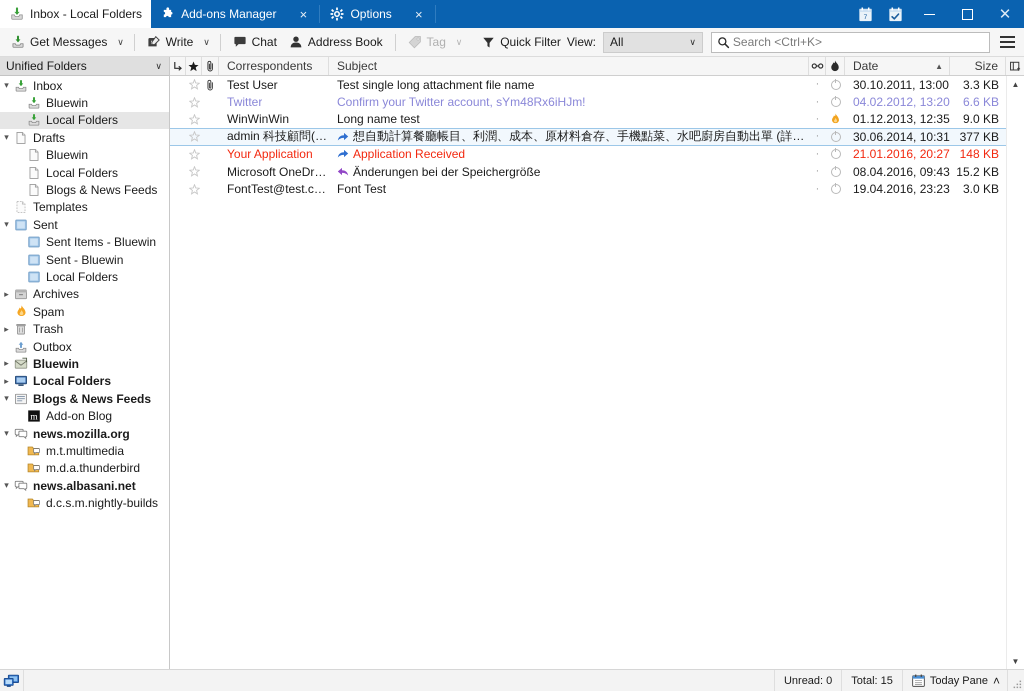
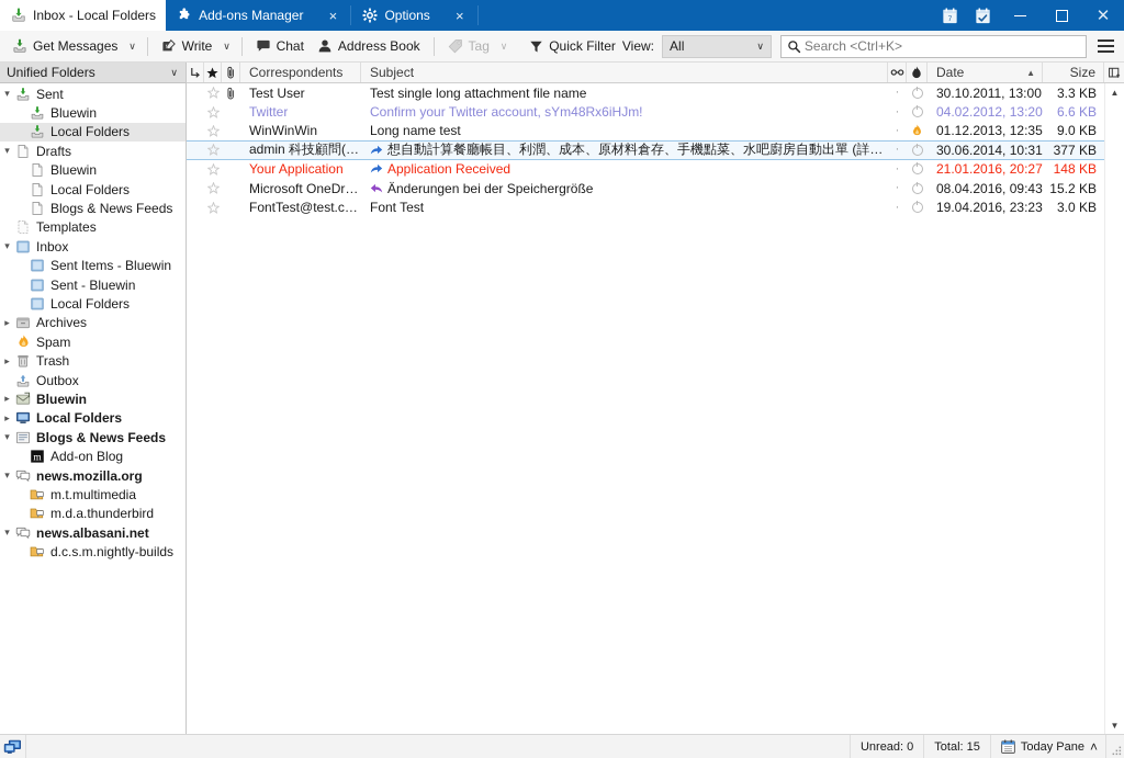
  Inbox - Local Folders
  Add-ons Manager
  ×
  Options
  ×
  ✕
  Get Messages
  ∨
  Write
  ∨
  Chat
  Address Book
  Tag
  ∨
  Quick Filter
  View:
  All
  ∨
  Search <Ctrl+K>
  Unified Folders
  ∨
  ▾
- Inbox
+ Sent
  Bluewin
  Local Folders
  ▾
  Drafts
  Bluewin
  Local Folders
  Blogs & News Feeds
  Templates
  ▾
- Sent
+ Inbox
  Sent Items - Bluewin
  Sent - Bluewin
  Local Folders
  ▸
  Archives
  Spam
  ▸
  Trash
  Outbox
  ▸
  Bluewin
  ▸
  Local Folders
  ▾
  Blogs & News Feeds
  m
  Add-on Blog
  ▾
  news.mozilla.org
  m.t.multimedia
  m.d.a.thunderbird
  ▾
  news.albasani.net
  d.c.s.m.nightly-builds
  Correspondents
  Subject
  Date
  ▲
  Size
  Test User
  Test single long attachment file name
  ·
  30.10.2011, 13:00
  3.3 KB
  Twitter
  Confirm your Twitter account, sYm48Rx6iHJm!
  ·
  04.02.2012, 13:20
  6.6 KB
  WinWinWin
  Long name test
  ·
  01.12.2013, 12:35
  9.0 KB
  admin 科技顧問(香.
  想自動計算餐廳帳目、利潤、成本、原材料倉存、手機點菜、水吧廚房自動出單 (詳細
  ·
  30.06.2014, 10:31
  377 KB
  Your Application
  Application Received
  ·
  21.01.2016, 20:27
  148 KB
  Microsoft OneDrive
  Änderungen bei der Speichergröße
  ·
  08.04.2016, 09:43
  15.2 KB
  FontTest@test.com
  Font Test
  ·
  19.04.2016, 23:23
  3.0 KB
  ▲
  ▼
  Unread: 0
  Total: 15
  Today Pane
  ˄
